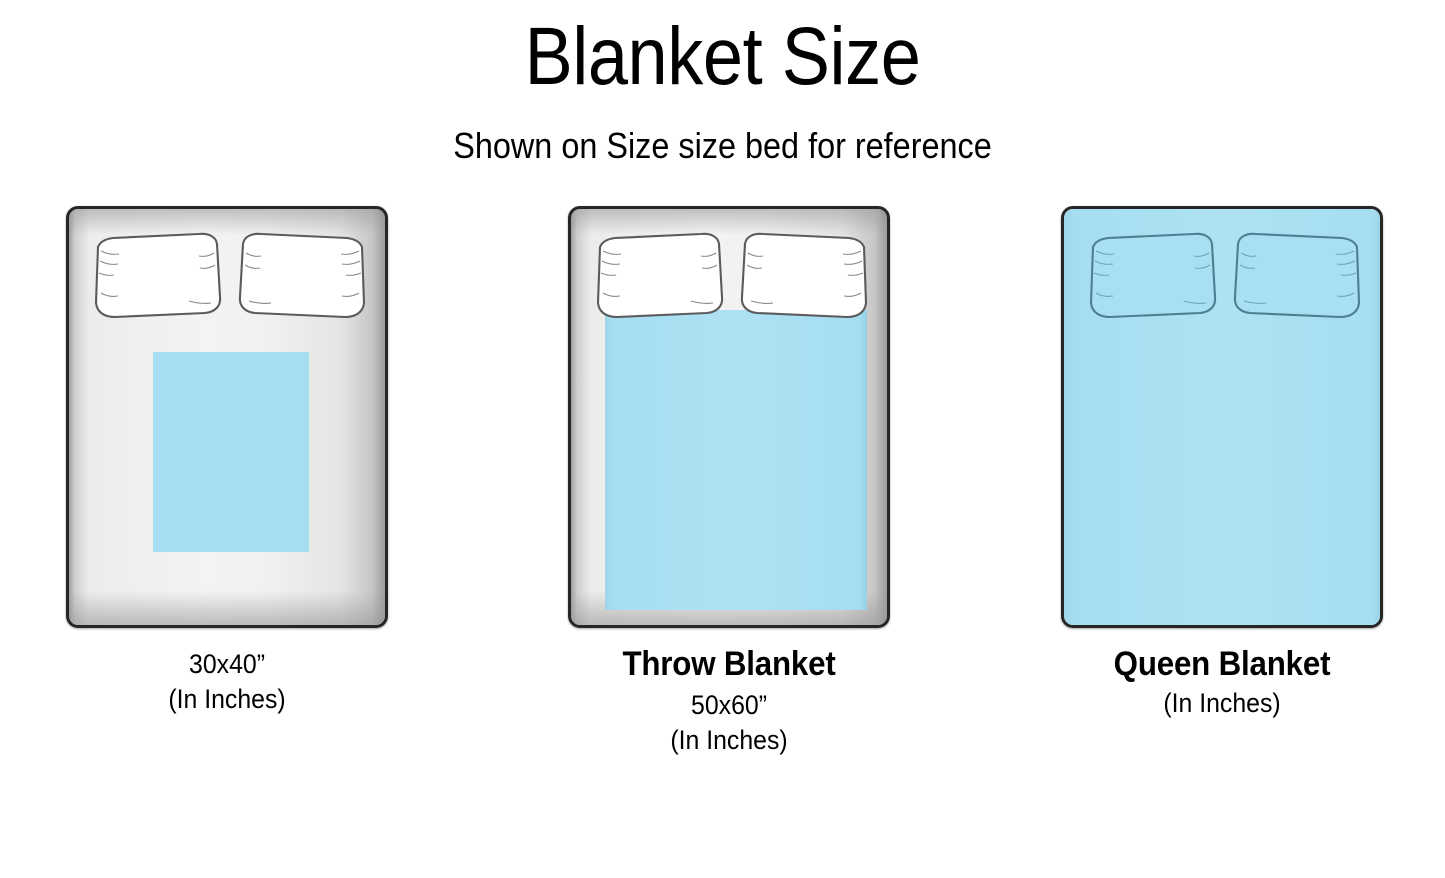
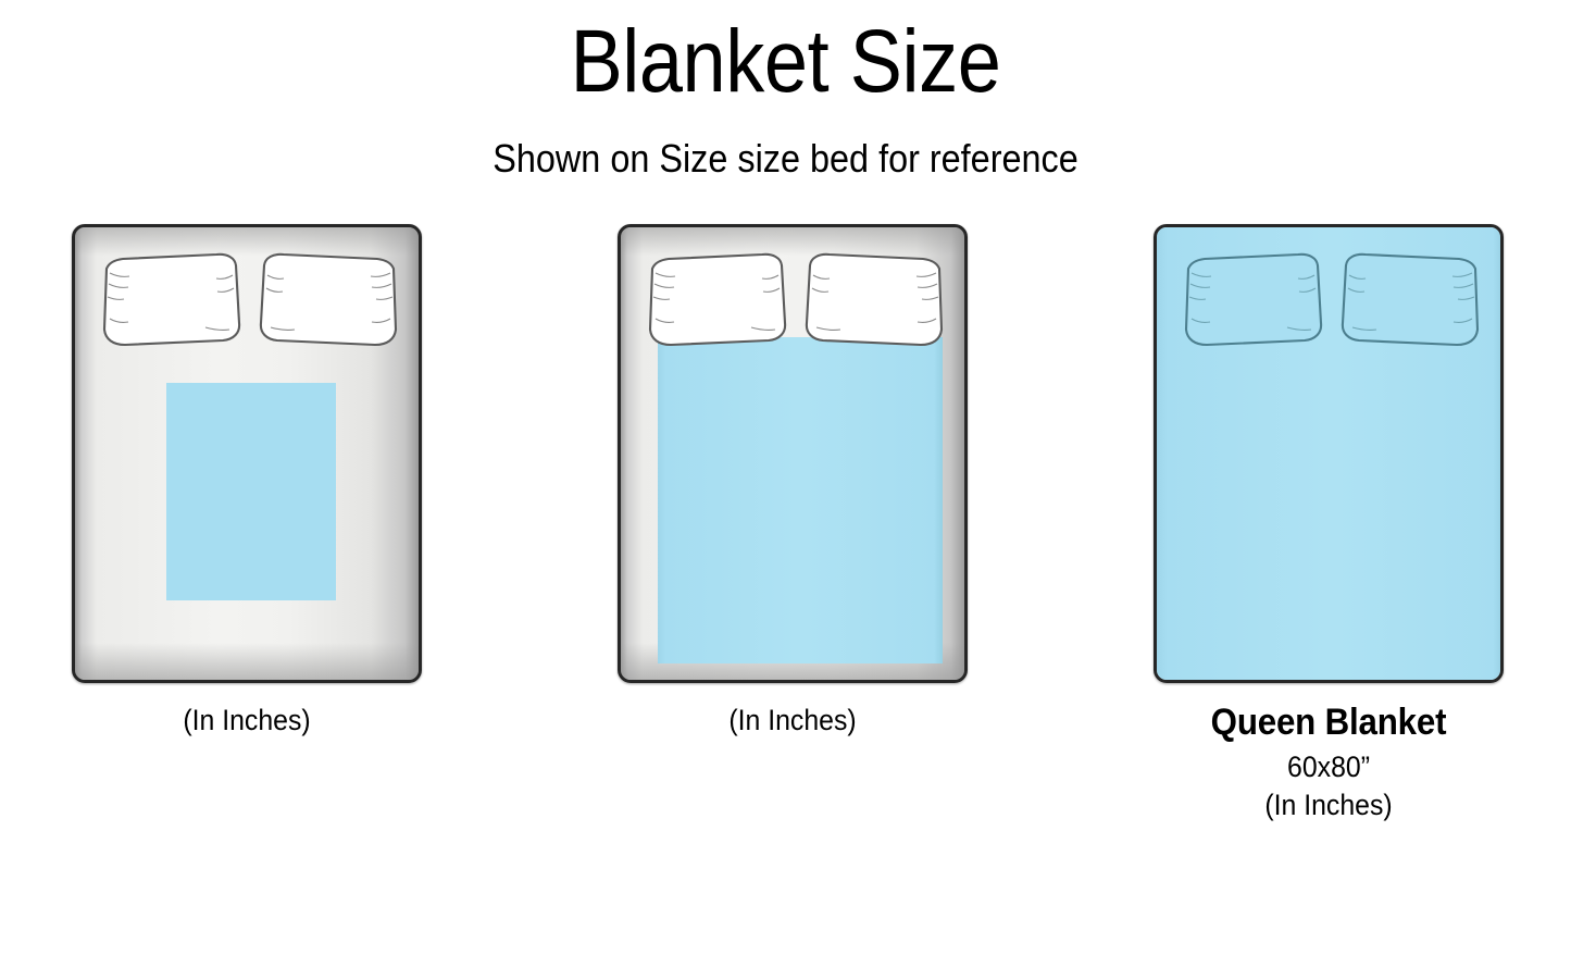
  Blanket Size
  Shown on Size size bed for reference
- 30x40”
  (In Inches)
- Throw Blanket
- 50x60”
  (In Inches)
  Queen Blanket
+ 60x80”
  (In Inches)
